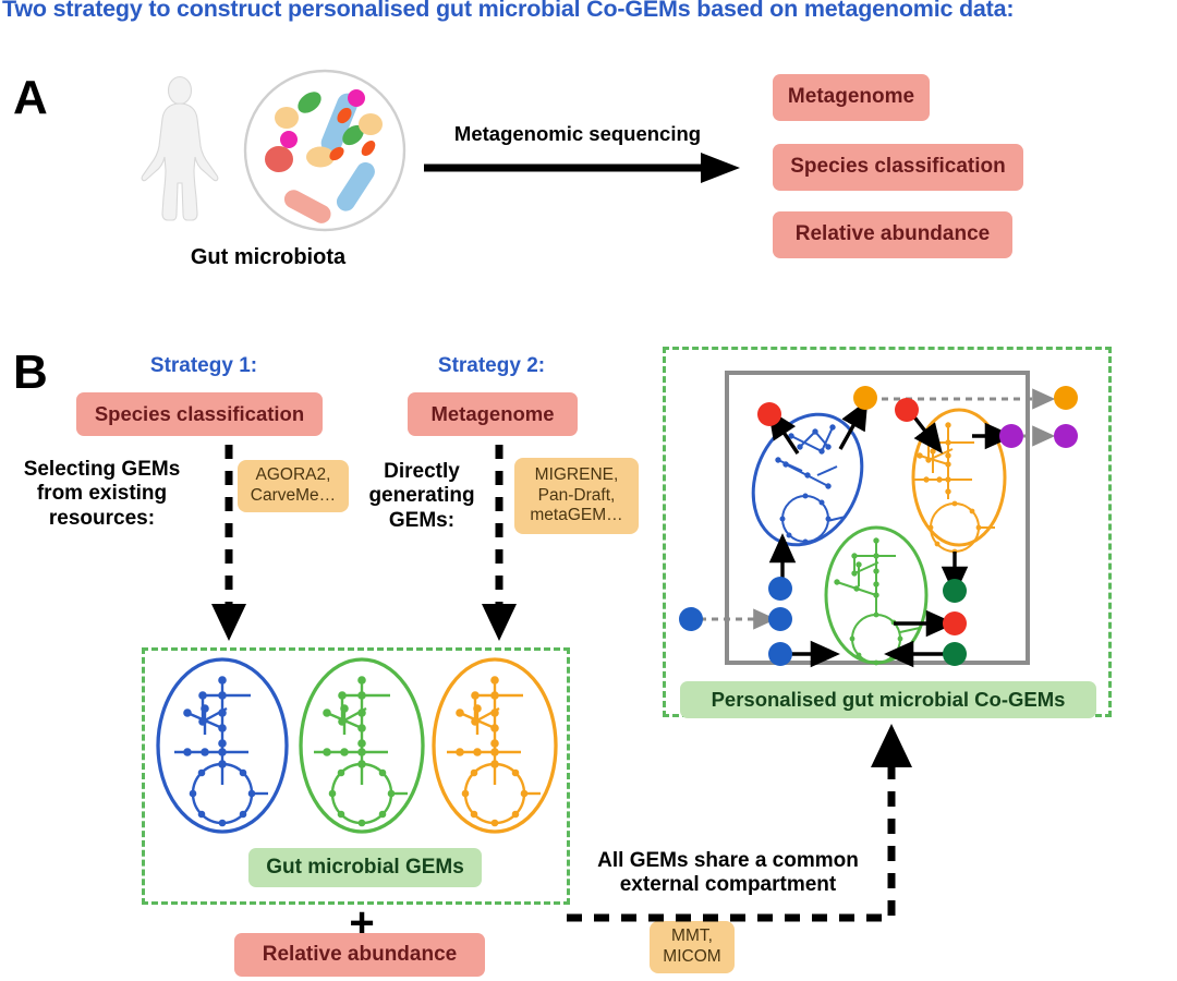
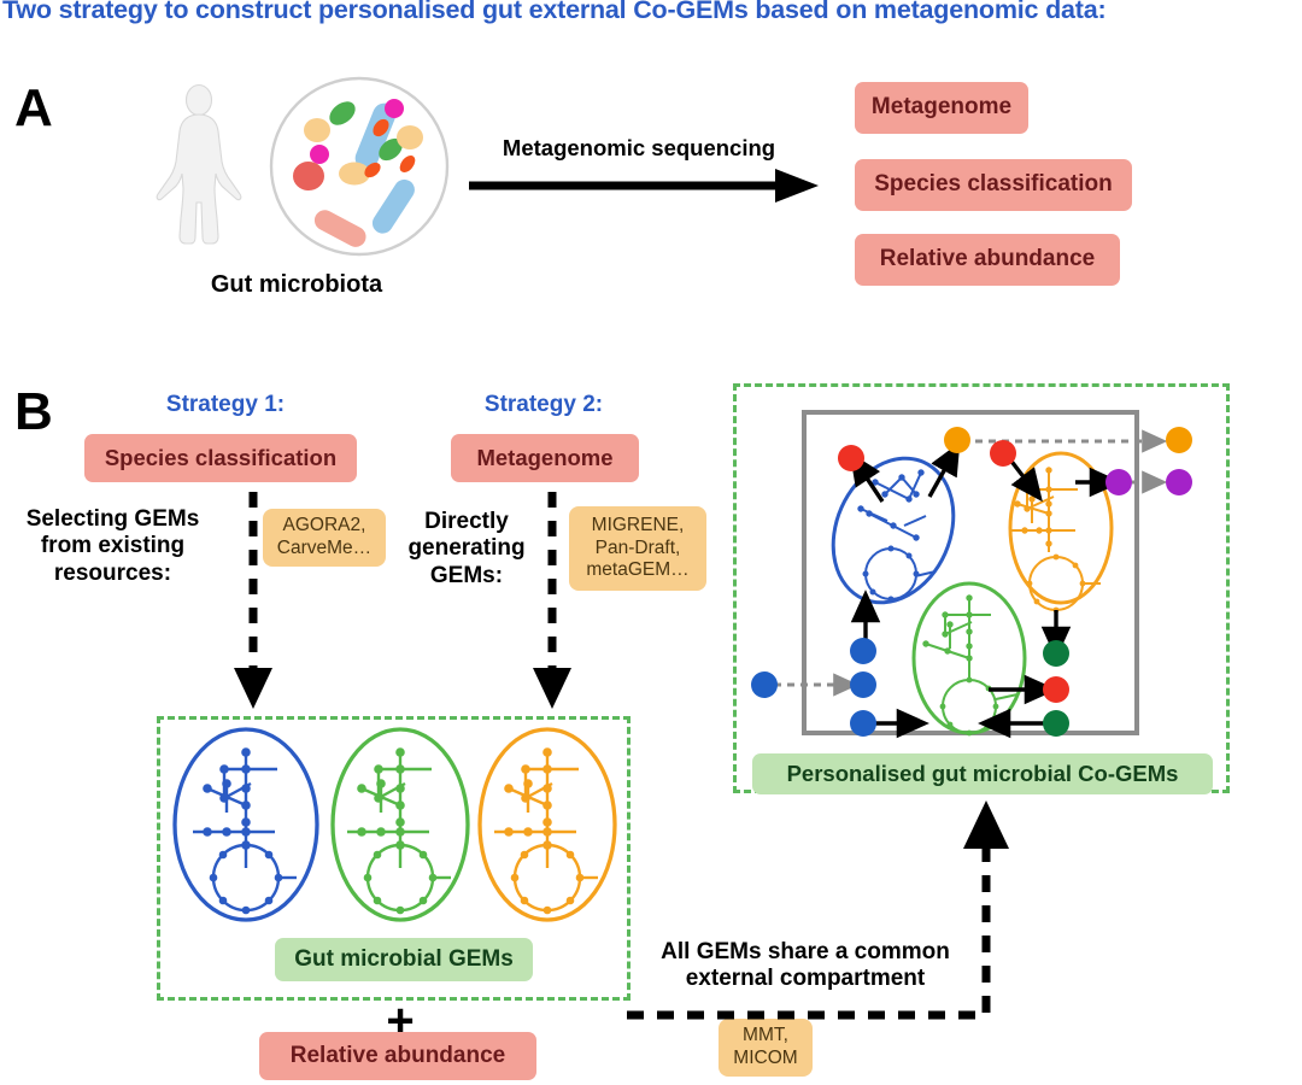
- Two strategy to construct personalised gut microbial Co-GEMs based on metagenomic data:
+ Two strategy to construct personalised gut external Co-GEMs based on metagenomic data:
  A
  Gut microbiota
  Metagenomic sequencing
  Metagenome
  Species classification
  Relative abundance
  B
  Strategy 1:
  Species classification
  Selecting GEMs
  from existing
  resources:
  AGORA2,
  CarveMe…
  Strategy 2:
  Metagenome
  Directly
  generating
  GEMs:
  MIGRENE,
  Pan-Draft,
  metaGEM…
  Gut microbial GEMs
  +
  Relative abundance
  All GEMs share a common
  external compartment
  MMT,
  MICOM
  Personalised gut microbial Co-GEMs
